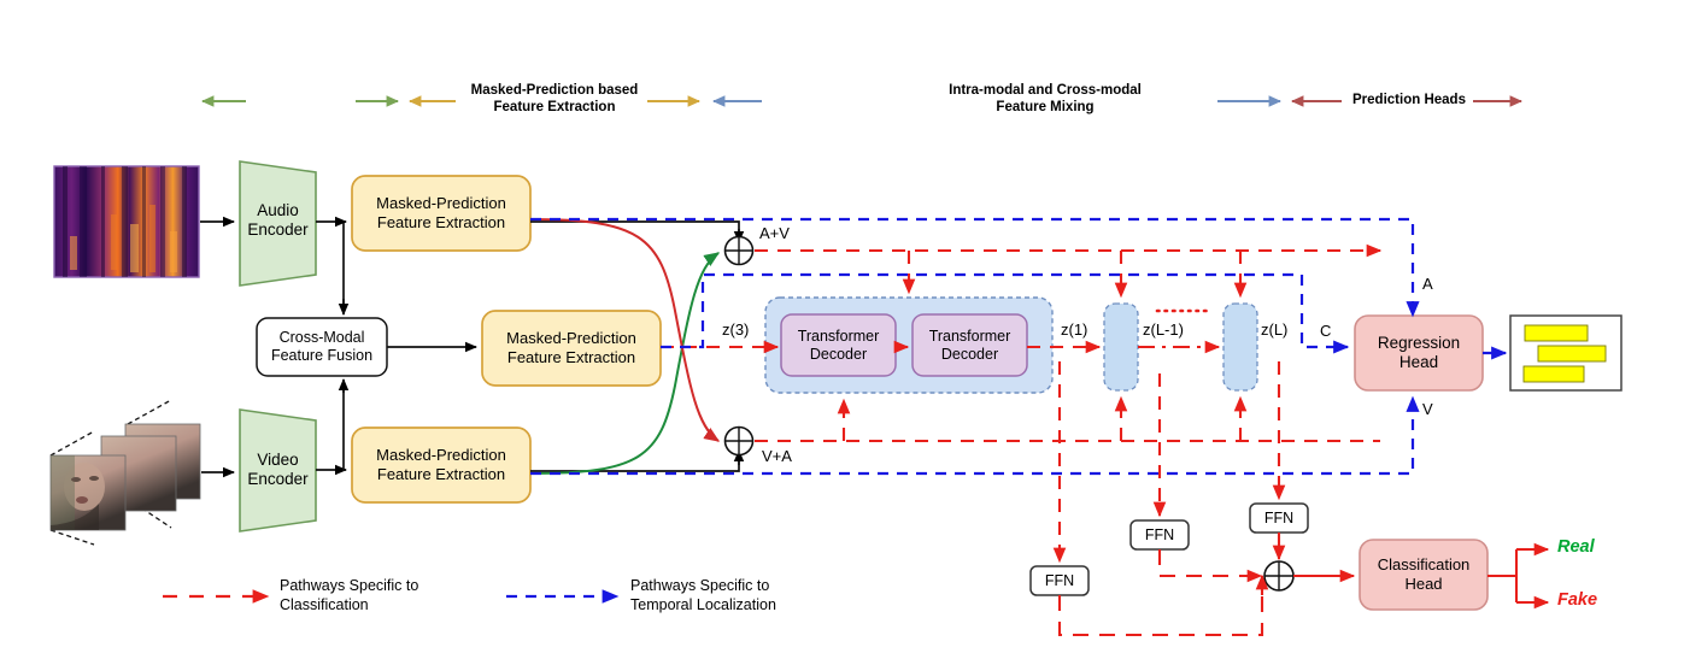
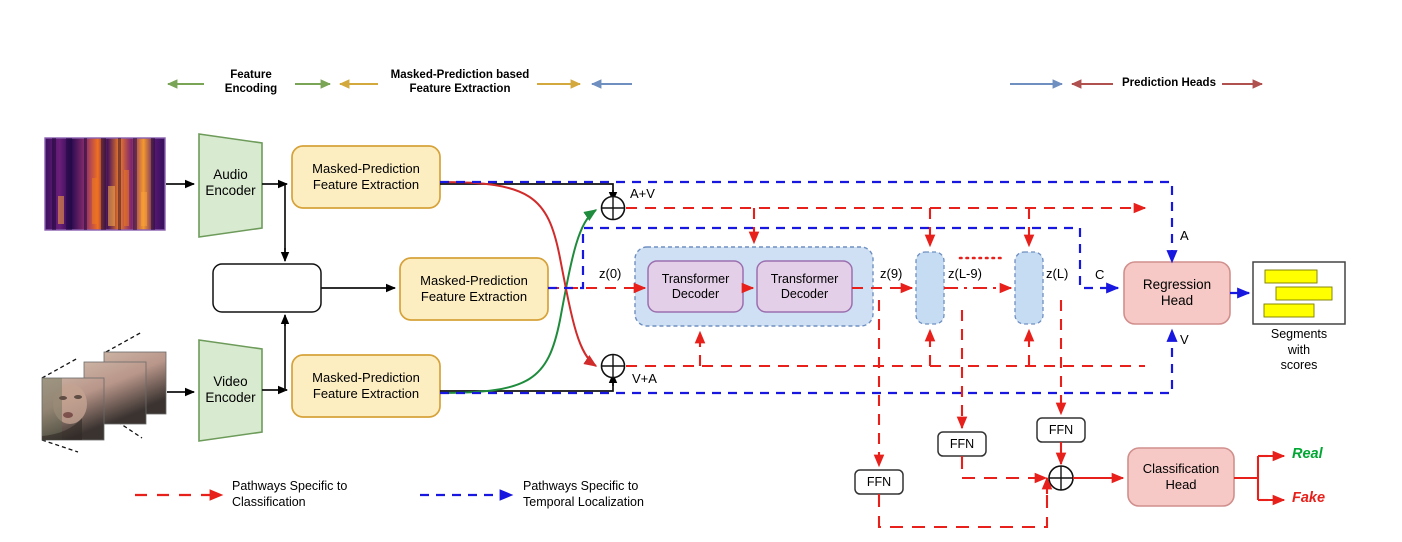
+ Feature
+ Encoding
  Masked-Prediction based
  Feature Extraction
- Intra-modal and Cross-modal
- Feature Mixing
  Prediction Heads
  Audio
  Encoder
  Video
  Encoder
- Cross-Modal
- Feature Fusion
  Masked-Prediction
  Feature Extraction
  Masked-Prediction
  Feature Extraction
  Masked-Prediction
  Feature Extraction
  Transformer
  Decoder
  Transformer
  Decoder
  Regression
  Head
  Classification
  Head
  FFN
  FFN
  FFN
+ Segments
+ with
+ scores
  A+V
  V+A
- z(3)
+ z(0)
- z(1)
+ z(9)
- z(L-1)
+ z(L-9)
  z(L)
  C
  A
  V
  Real
  Fake
  Pathways Specific to
  Classification
  Pathways Specific to
  Temporal Localization
